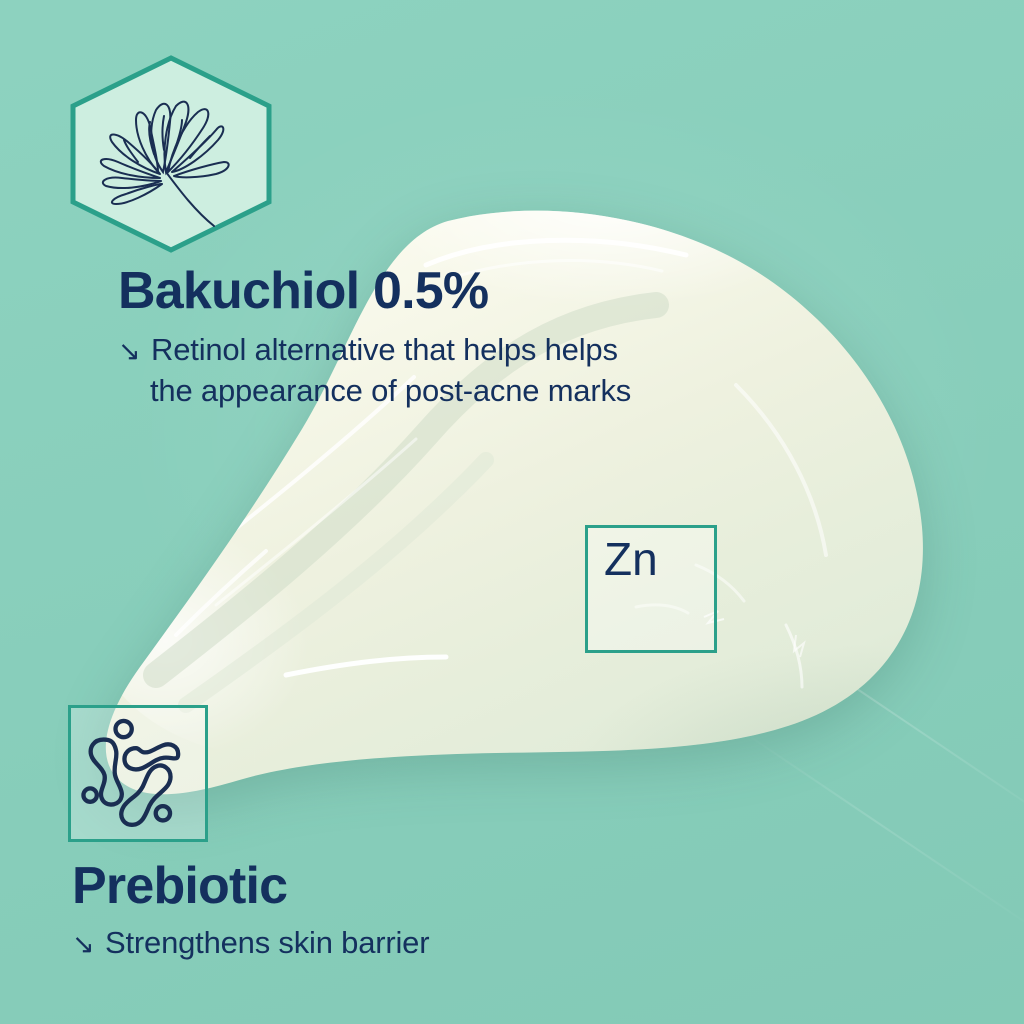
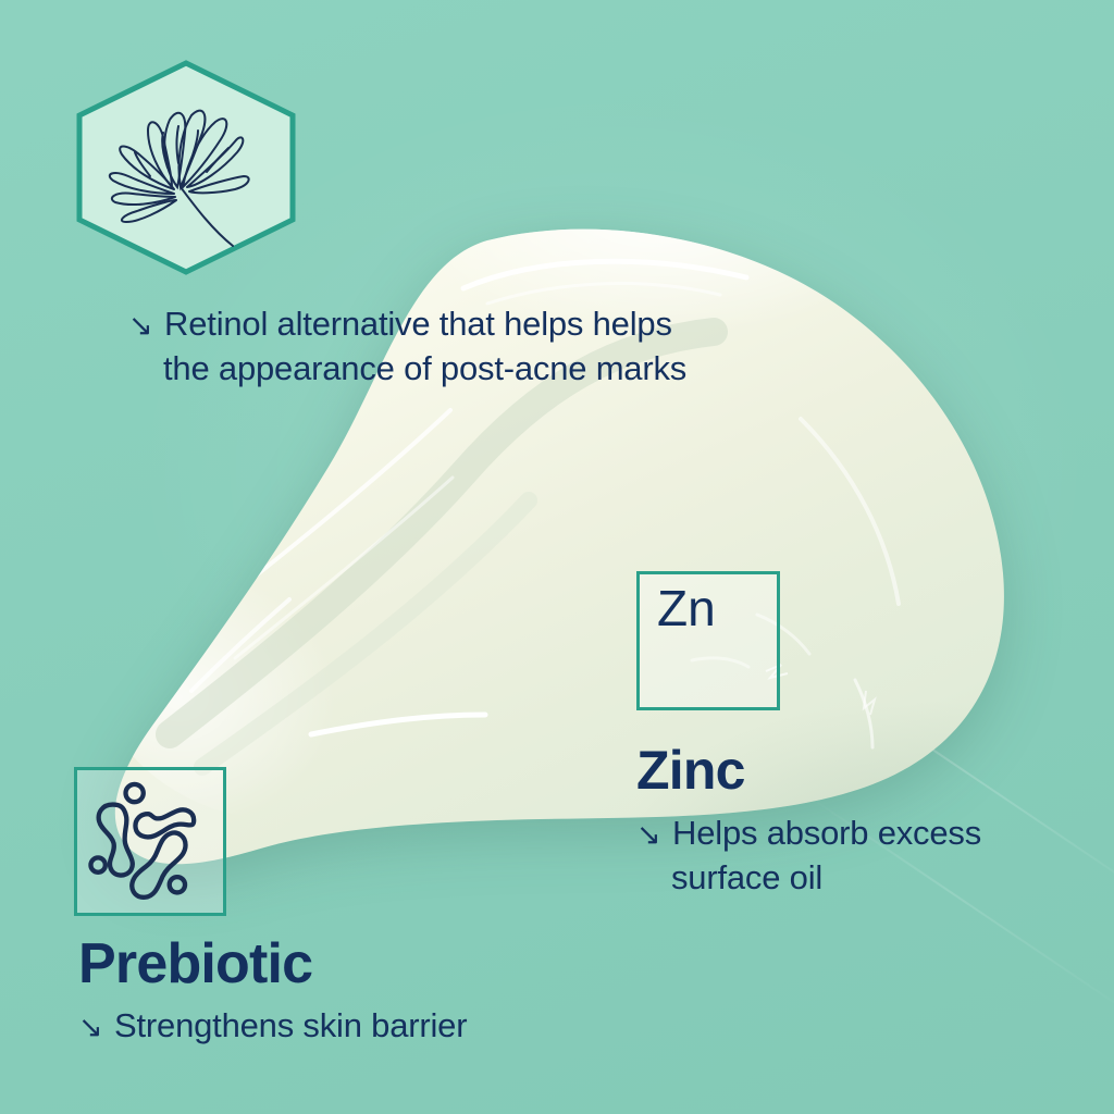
- Bakuchiol 0.5%
  ↘ Retinol alternative that helps helps
  the appearance of post-acne marks
  Zn
+ Zinc
+ ↘ Helps absorb excess
+ surface oil
  Prebiotic
  ↘ Strengthens skin barrier
